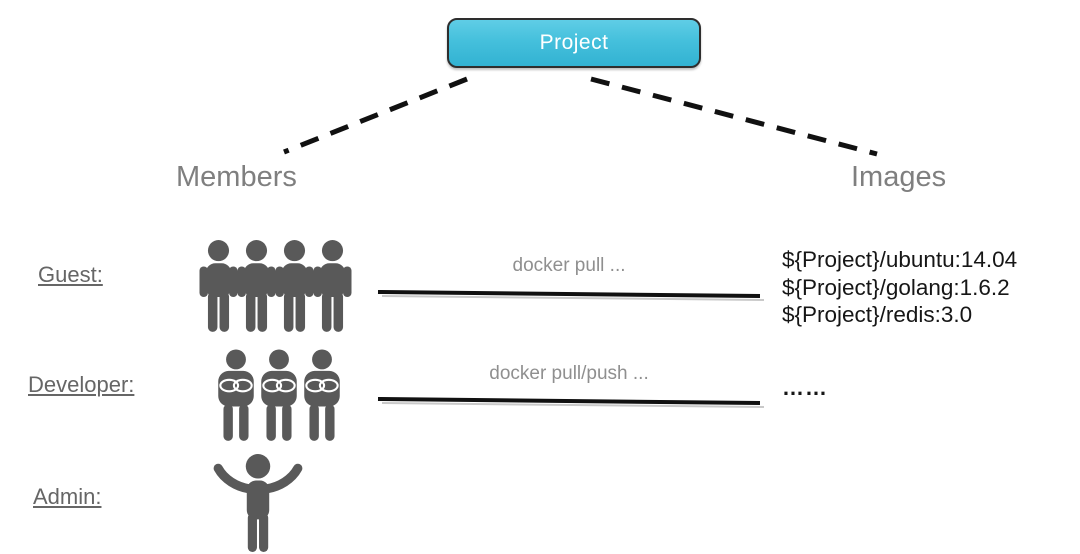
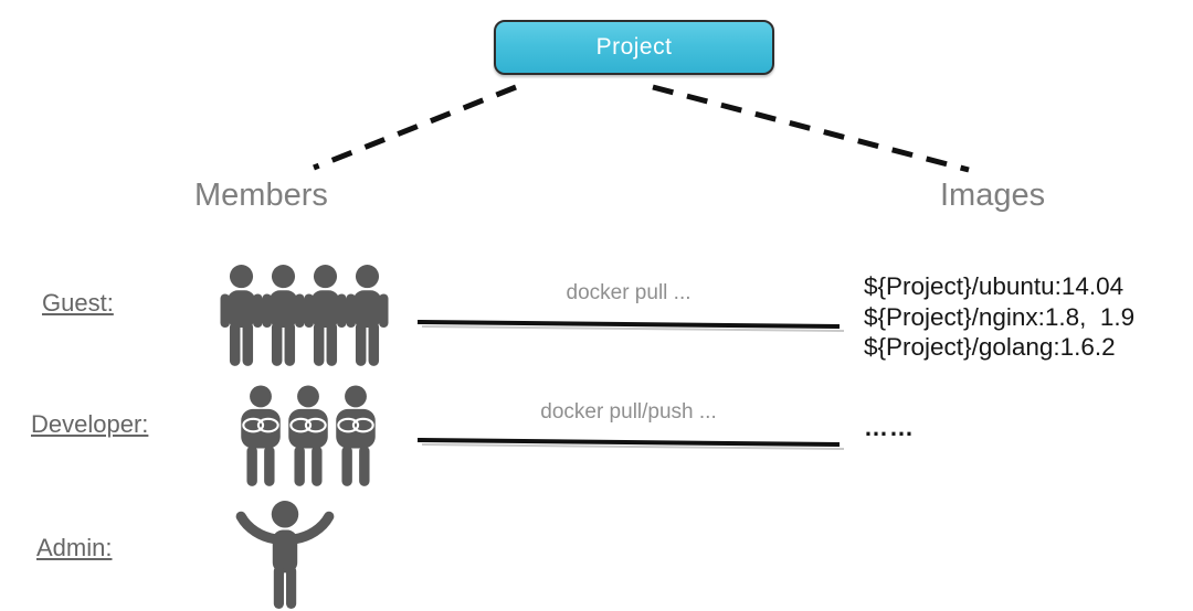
  Project
  Members
  Images
  Guest:
  docker pull ...
  ${Project}/ubuntu:14.04
+ ${Project}/nginx:1.8, 1.9
  ${Project}/golang:1.6.2
- ${Project}/redis:3.0
  Developer:
  docker pull/push ...
  ……
  Admin:
